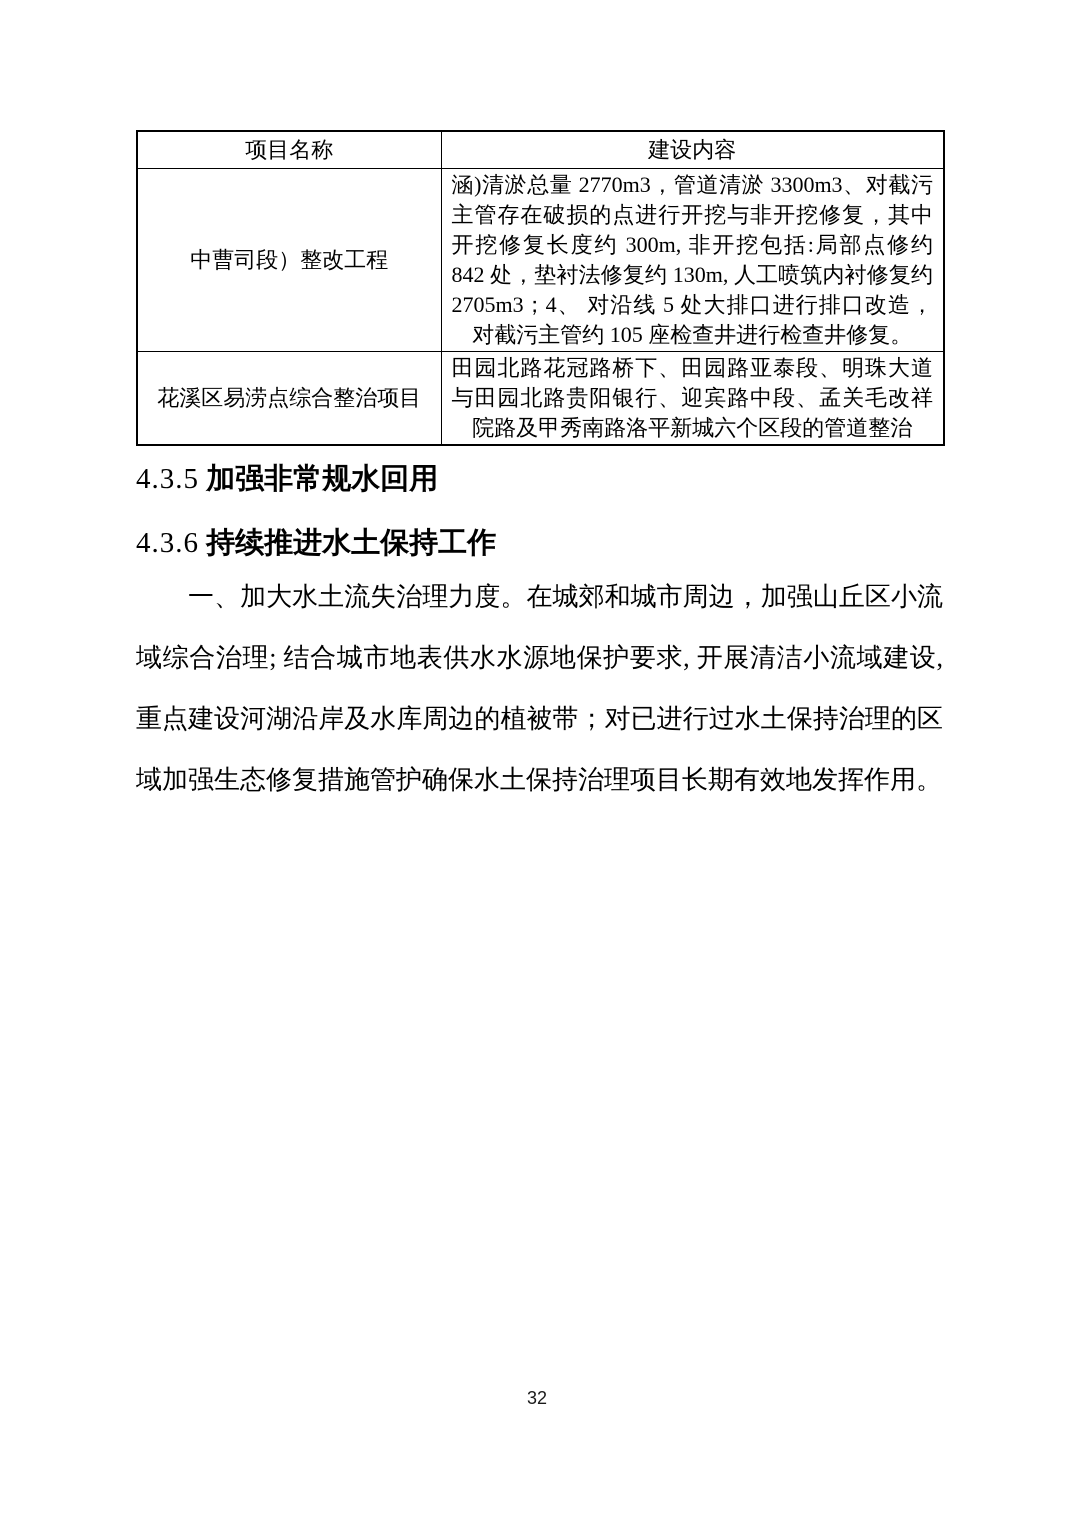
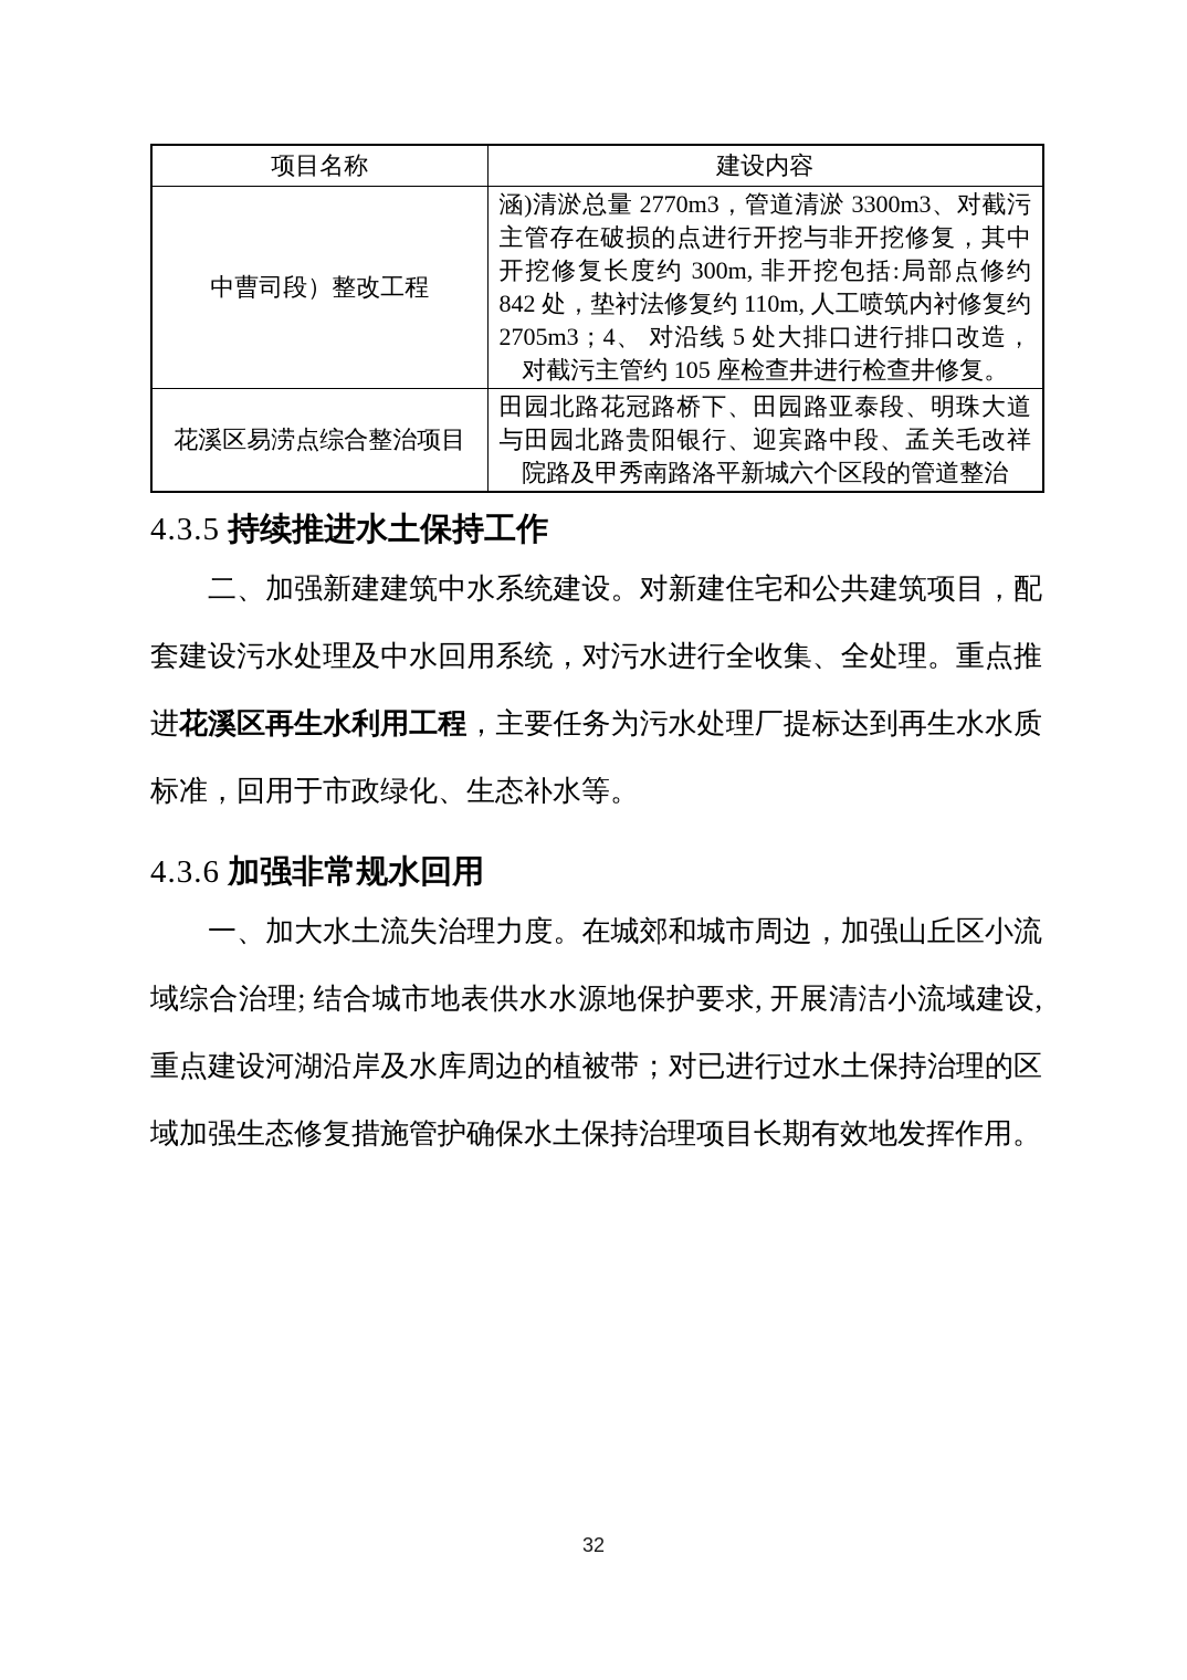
  项目名称	建设内容
- 中曹司段）整改工程	涵)清淤总量 2770m3，管道清淤 3300m3、对截污主管存在破损的点进行开挖与非开挖修复，其中开挖修复长度约 300m, 非开挖包括:局部点修约 842 处，垫衬法修复约 130m, 人工喷筑内衬修复约 2705m3；4、 对沿线 5 处大排口进行排口改造，对截污主管约 105 座检查井进行检查井修复。
+ 中曹司段）整改工程	涵)清淤总量 2770m3，管道清淤 3300m3、对截污主管存在破损的点进行开挖与非开挖修复，其中开挖修复长度约 300m, 非开挖包括:局部点修约 842 处，垫衬法修复约 110m, 人工喷筑内衬修复约 2705m3；4、 对沿线 5 处大排口进行排口改造，对截污主管约 105 座检查井进行检查井修复。
  花溪区易涝点综合整治项目	田园北路花冠路桥下、田园路亚泰段、明珠大道与田园北路贵阳银行、迎宾路中段、孟关毛改祥院路及甲秀南路洛平新城六个区段的管道整治
- 4.3.5 加强非常规水回用
+ 4.3.5 持续推进水土保持工作
+ 二、加强新建建筑中水系统建设。对新建住宅和公共建筑项目，配套建设污水处理及中水回用系统，对污水进行全收集、全处理。重点推进花溪区再生水利用工程，主要任务为污水处理厂提标达到再生水水质标准，回用于市政绿化、生态补水等。
- 4.3.6 持续推进水土保持工作
+ 4.3.6 加强非常规水回用
  一、加大水土流失治理力度。在城郊和城市周边，加强山丘区小流域综合治理; 结合城市地表供水水源地保护要求, 开展清洁小流域建设, 重点建设河湖沿岸及水库周边的植被带；对已进行过水土保持治理的区域加强生态修复措施管护确保水土保持治理项目长期有效地发挥作用。
  32
